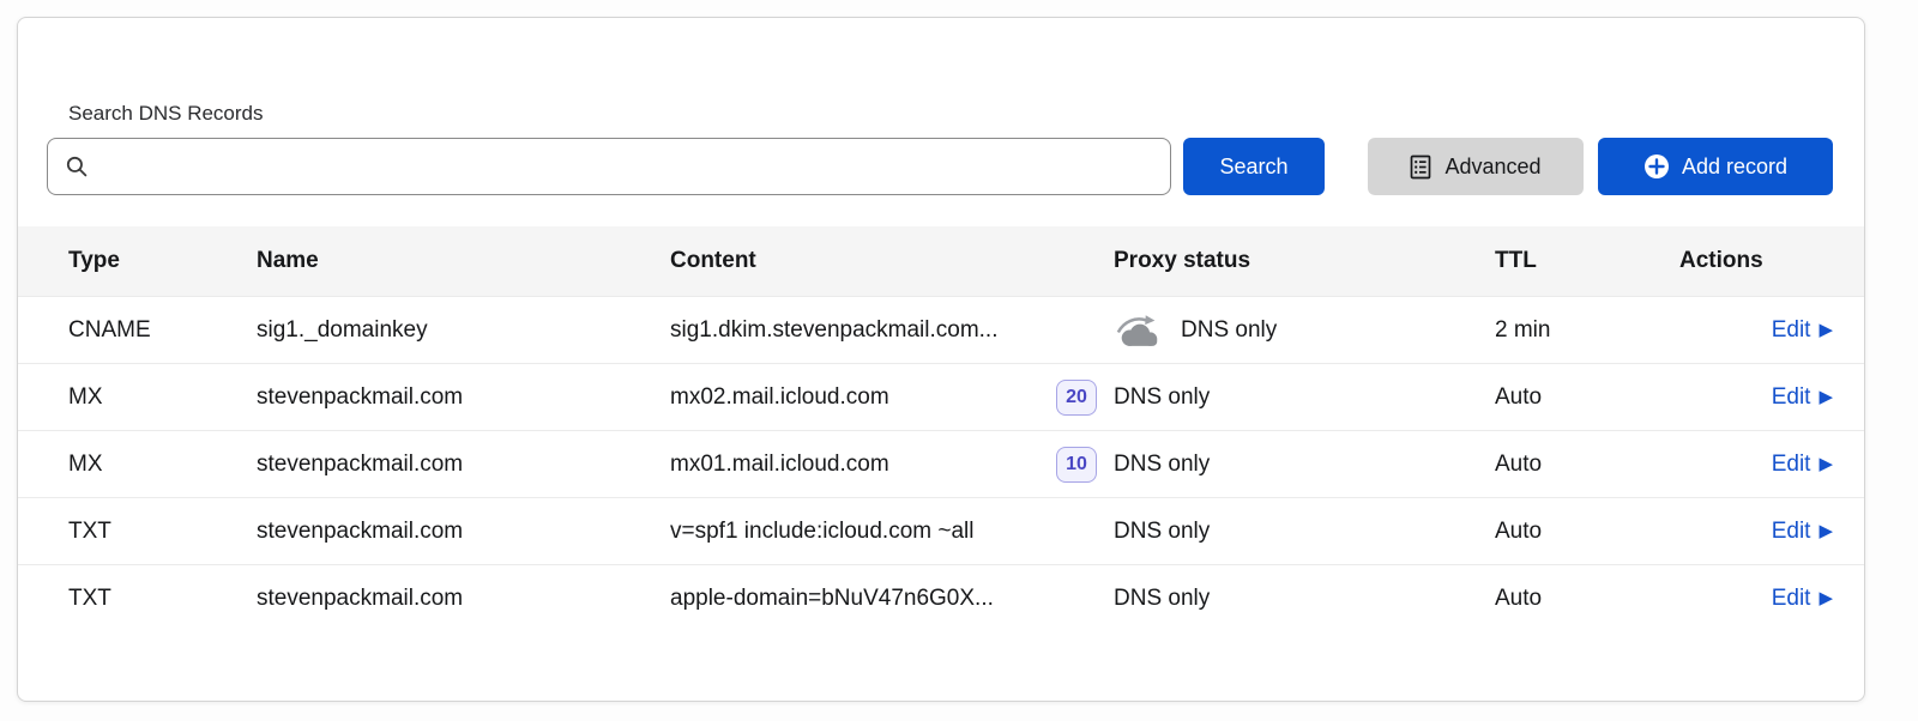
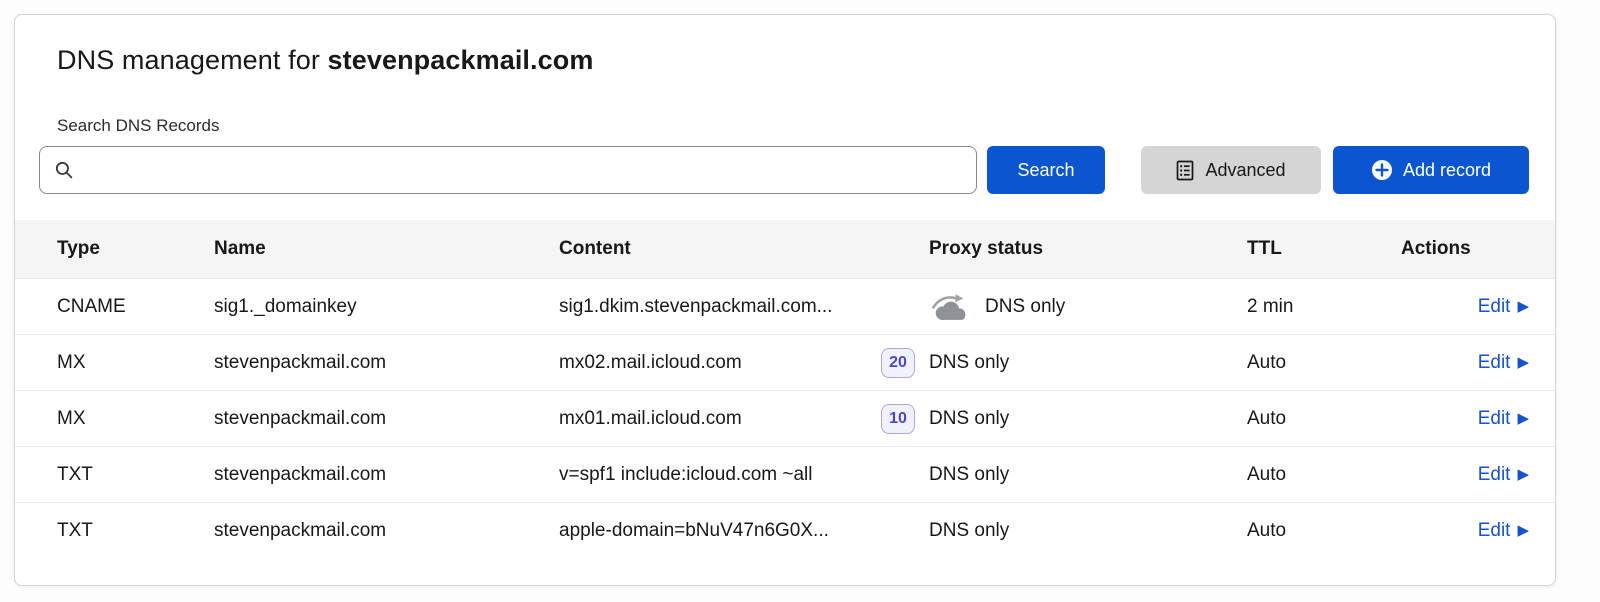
+ DNS management for stevenpackmail.com
  Search DNS Records
  Search
  Advanced
  Add record
  Type
  Name
  Content
  Proxy status
  TTL
  Actions
  CNAME
  sig1._domainkey
  sig1.dkim.stevenpackmail.com...
  DNS only
  2 min
  Edit
  ▶
  MX
  stevenpackmail.com
  mx02.mail.icloud.com
  20
  DNS only
  Auto
  Edit
  ▶
  MX
  stevenpackmail.com
  mx01.mail.icloud.com
  10
  DNS only
  Auto
  Edit
  ▶
  TXT
  stevenpackmail.com
  v=spf1 include:icloud.com ~all
  DNS only
  Auto
  Edit
  ▶
  TXT
  stevenpackmail.com
  apple-domain=bNuV47n6G0X...
  DNS only
  Auto
  Edit
  ▶
